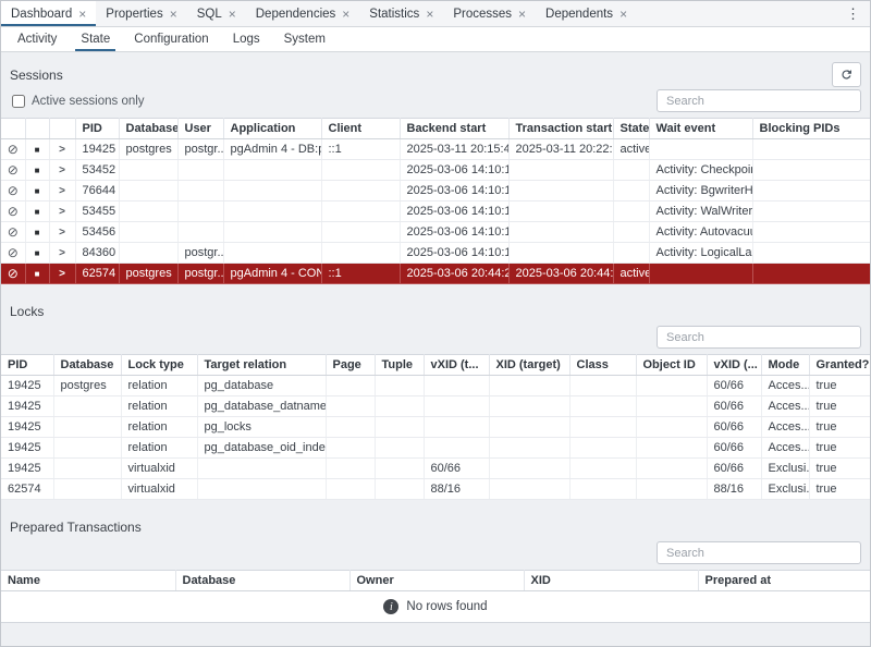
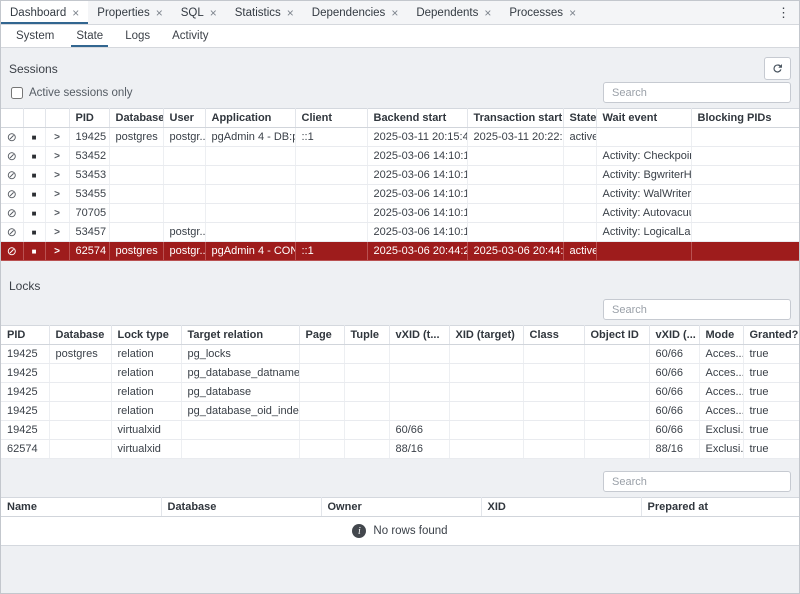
  Dashboard
  ×
  Properties
  ×
  SQL
  ×
- Dependencies
+ Statistics
  ×
- Statistics
+ Dependencies
  ×
- Processes
+ Dependents
  ×
- Dependents
+ Processes
  ×
  ⋮
- Activity
+ System
  State
- Configuration
  Logs
- System
+ Activity
  Sessions
  Active sessions only
  Search
  			PID	Database	User	Application	Client	Backend start	Transaction start	State	Wait event	Blocking PIDs
  ⊘	■	>	19425	postgres	postgr..	pgAdmin 4 - DB:	::1	2025-03-11 20:15:4	2025-03-11 20:22:	active
  ⊘	■	>	53452					2025-03-06 14:10:1			Activity: Checkpoi
- ⊘	■	>	76644					2025-03-06 14:10:1			Activity: BgwriterH
+ ⊘	■	>	53453					2025-03-06 14:10:1			Activity: BgwriterH
  ⊘	■	>	53455					2025-03-06 14:10:1			Activity: WalWriter
- ⊘	■	>	53456					2025-03-06 14:10:1			Activity: Autovacu
+ ⊘	■	>	70705					2025-03-06 14:10:1			Activity: Autovacu
- ⊘	■	>	84360		postgr..			2025-03-06 14:10:1			Activity: LogicalLa
+ ⊘	■	>	53457		postgr..			2025-03-06 14:10:1			Activity: LogicalLa
  ⊘	■	>	62574	postgres	postgr..	pgAdmin 4 - CON	::1	2025-03-06 20:44:2	2025-03-06 20:44:	active
  Locks
  Search
  PID	Database	Lock type	Target relation	Page	Tuple	vXID (t...	XID (target)	Class	Object ID	vXID (...	Mode	Granted?
- 19425	postgres	relation	pg_database							60/66	Acces..	true
+ 19425	postgres	relation	pg_locks							60/66	Acces..	true
  19425		relation	pg_database_datname							60/66	Acces..	true
- 19425		relation	pg_locks							60/66	Acces..	true
+ 19425		relation	pg_database							60/66	Acces..	true
  19425		relation	pg_database_oid_inde							60/66	Acces..	true
  19425		virtualxid				60/66				60/66	Exclusi.	true
  62574		virtualxid				88/16				88/16	Exclusi.	true
- Prepared Transactions
  Search
  Name	Database	Owner	XID	Prepared at
  i
  No rows found
